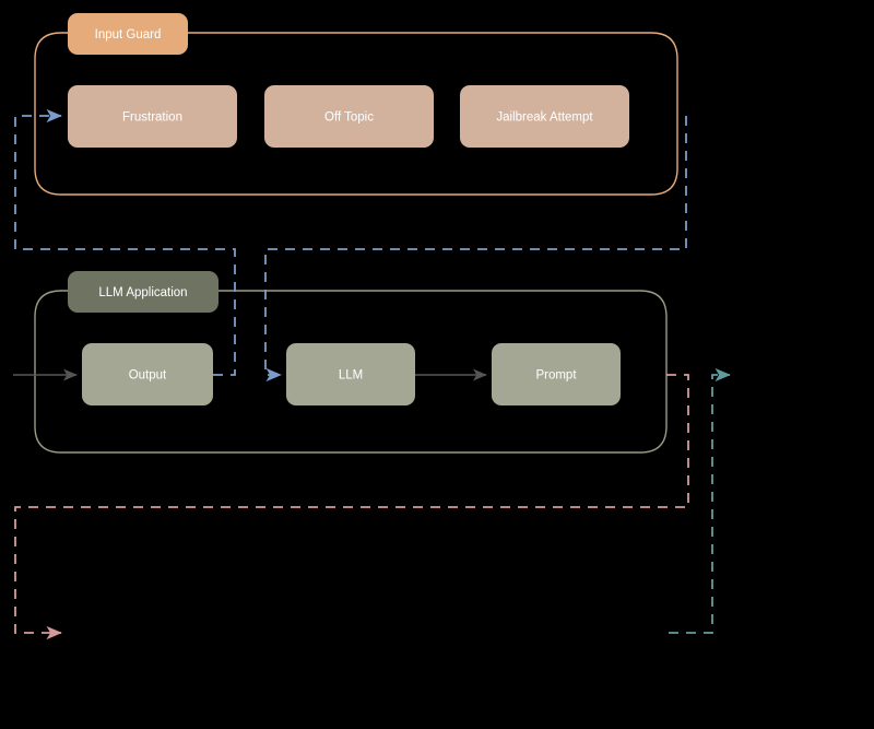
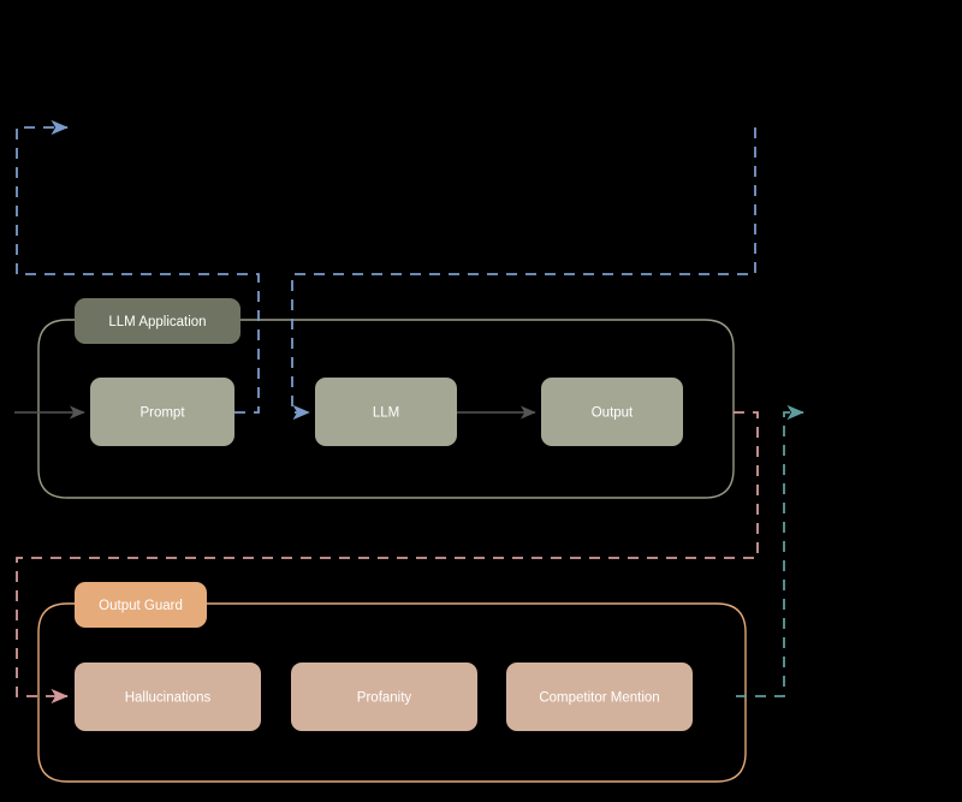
- Input Guard
- Frustration
- Off Topic
- Jailbreak Attempt
  LLM Application
- Output
+ Prompt
  LLM
- Prompt
+ Output
+ Output Guard
+ Hallucinations
+ Profanity
+ Competitor Mention
